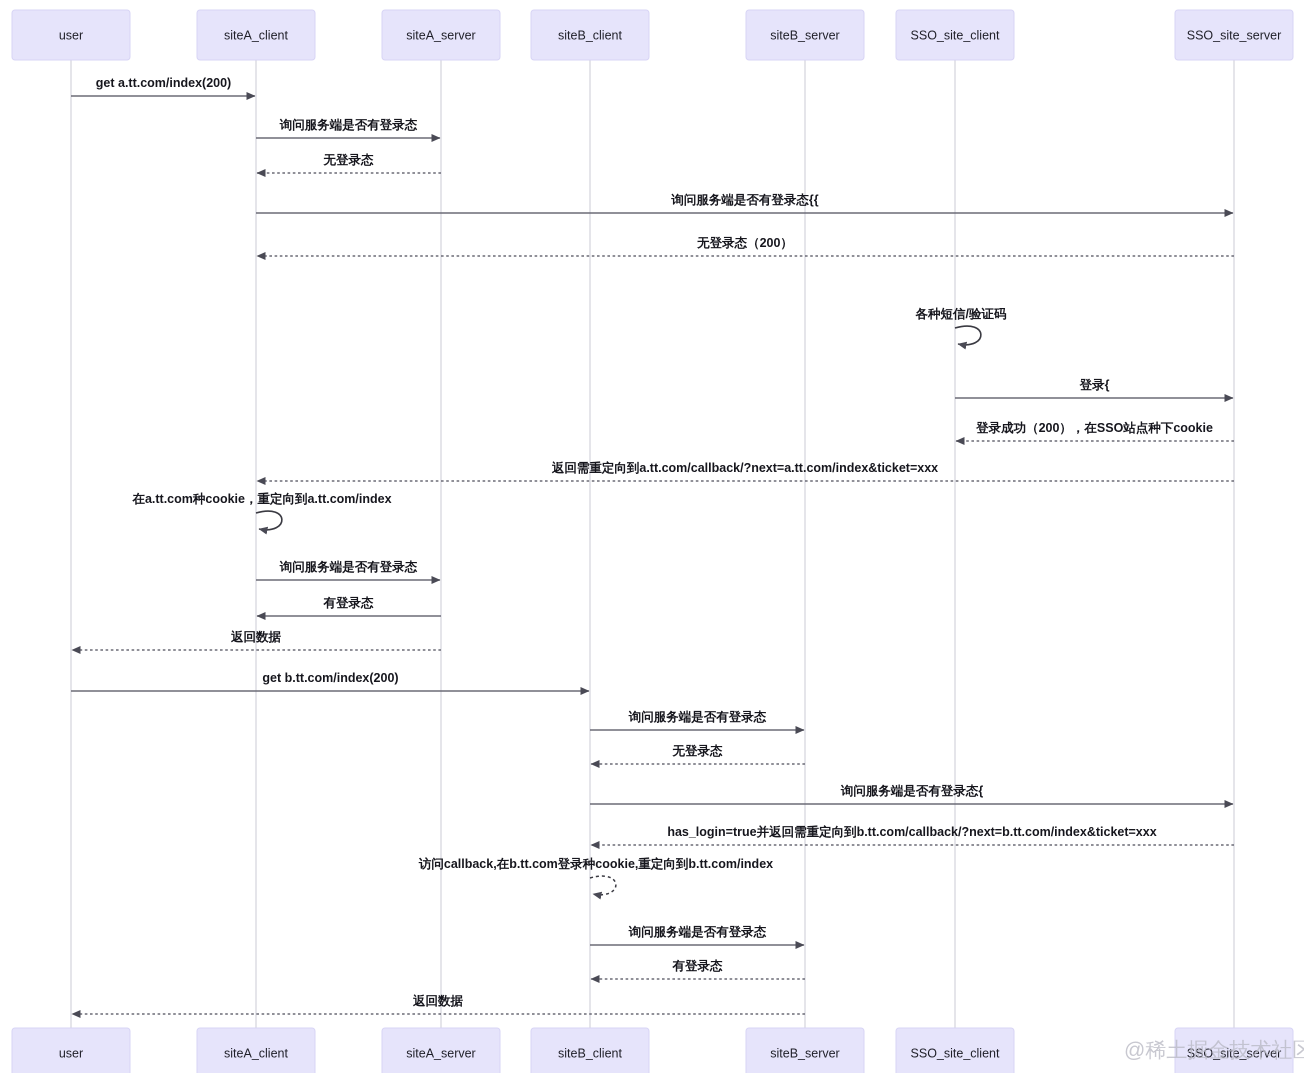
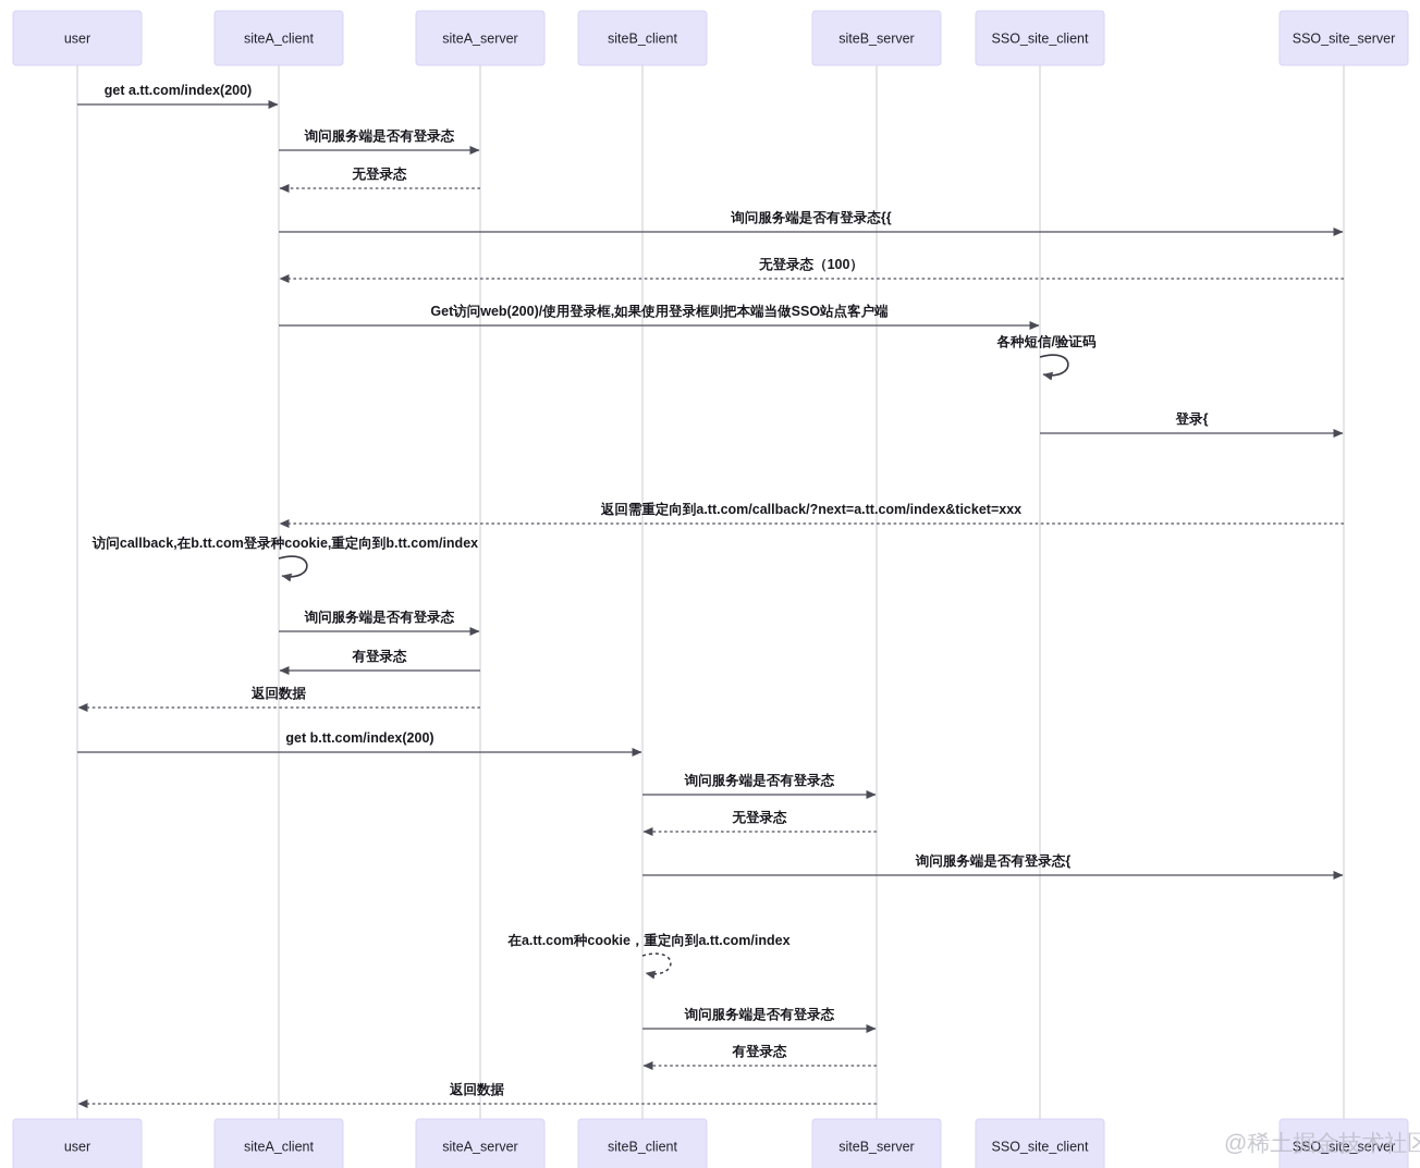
  get a.tt.com/index(200)
  询问服务端是否有登录态
  无登录态
  询问服务端是否有登录态{{
- 无登录态（200）
+ 无登录态（100）
+ Get访问web(200)/使用登录框,如果使用登录框则把本端当做SSO站点客户端
  各种短信/验证码
  登录{
- 登录成功（200），在SSO站点种下cookie
  返回需重定向到a.tt.com/callback/?next=a.tt.com/index&ticket=xxx
- 在a.tt.com种cookie，重定向到a.tt.com/index
+ 访问callback,在b.tt.com登录种cookie,重定向到b.tt.com/index
  询问服务端是否有登录态
  有登录态
  返回数据
  get b.tt.com/index(200)
  询问服务端是否有登录态
  无登录态
  询问服务端是否有登录态{
- has_login=true并返回需重定向到b.tt.com/callback/?next=b.tt.com/index&ticket=xxx
- 访问callback,在b.tt.com登录种cookie,重定向到b.tt.com/index
+ 在a.tt.com种cookie，重定向到a.tt.com/index
  询问服务端是否有登录态
  有登录态
  返回数据
  user
  siteA_client
  siteA_server
  siteB_client
  siteB_server
  SSO_site_client
  SSO_site_server
  user
  siteA_client
  siteA_server
  siteB_client
  siteB_server
  SSO_site_client
  SSO_site_server
  @稀土掘金技术社区
